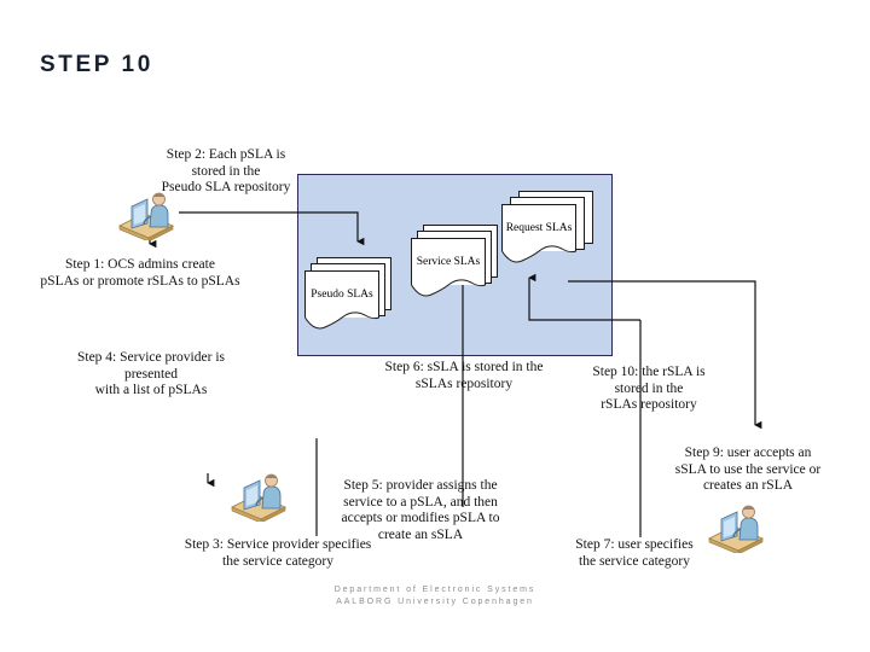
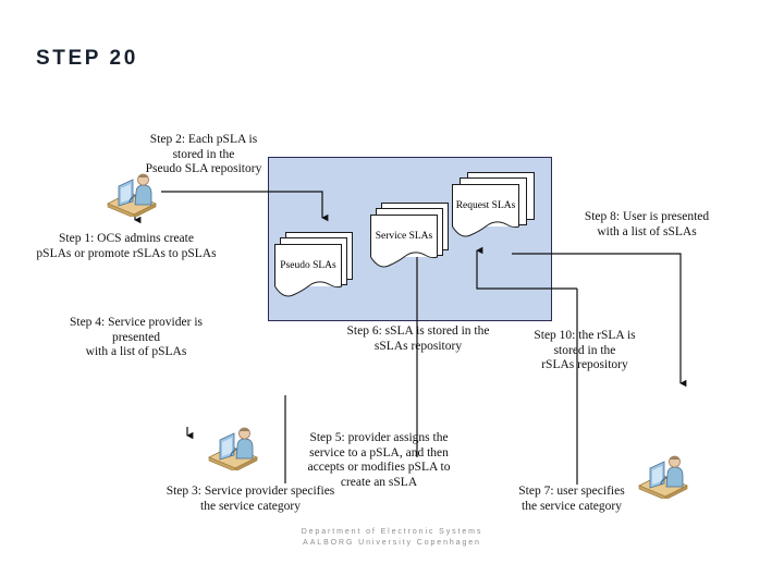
- STEP 10
+ STEP 20
  Pseudo SLAs
  Service SLAs
  Request SLAs
  Step 2: Each pSLA is
  stored in the
  Pseudo SLA repository
  Step 1: OCS admins create
  pSLAs or promote rSLAs to pSLAs
  Step 4: Service provider is
  presented
  with a list of pSLAs
  Step 6: sSLA is stored in the
  sSLAs repository
+ Step 8: User is presented
+ with a list of sSLAs
  Step 10: the rSLA is
  stored in the
  rSLAs repository
  Step 5: provider assigns the
  service to a pSLA, and then
  accepts or modifies pSLA to
  create an sSLA
  Step 3: Service provider specifies
  the service category
- Step 9: user accepts an
- sSLA to use the service or
- creates an rSLA
  Step 7: user specifies
  the service category
